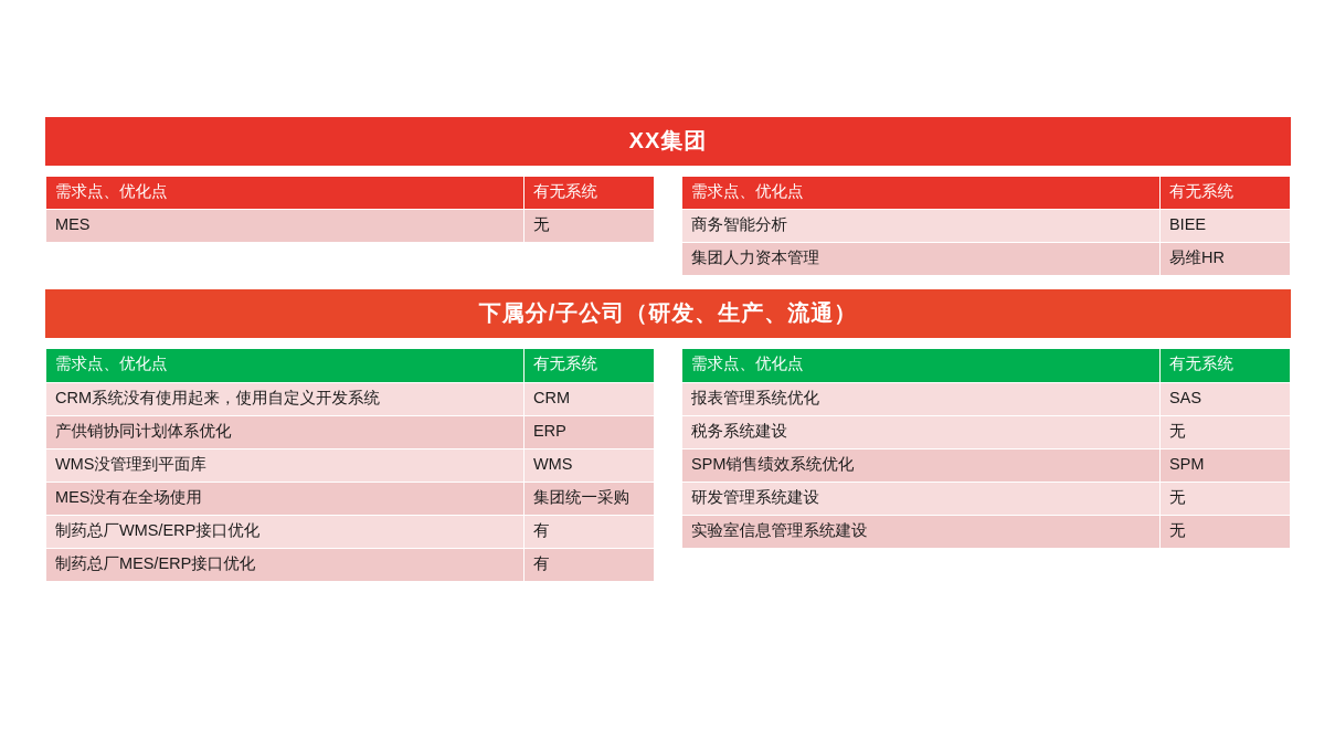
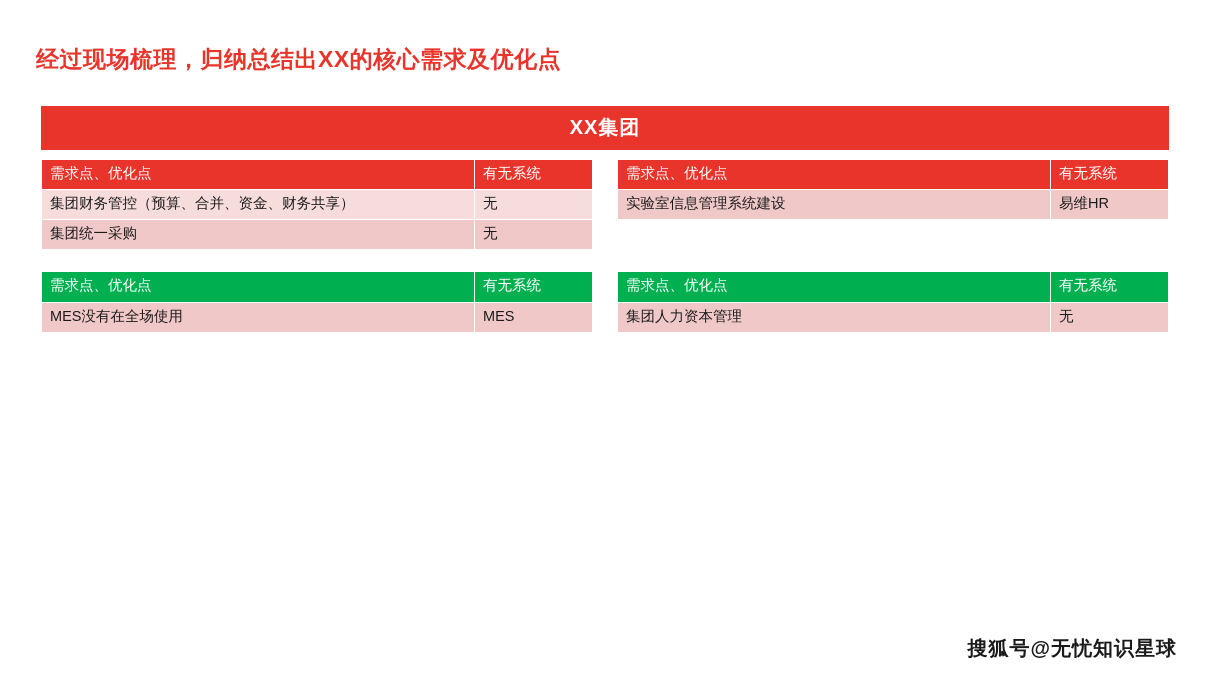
+ 经过现场梳理，归纳总结出XX的核心需求及优化点
  XX集团
  需求点、优化点	有无系统
+ 集团财务管控（预算、合并、资金、财务共享）	无
- MES	无
+ 集团统一采购	无
  需求点、优化点	有无系统
- 商务智能分析	BIEE
- 集团人力资本管理	易维HR
+ 实验室信息管理系统建设	易维HR
- 下属分/子公司（研发、生产、流通）
  需求点、优化点	有无系统
- CRM系统没有使用起来，使用自定义开发系统	CRM
- 产供销协同计划体系优化	ERP
- WMS没管理到平面库	WMS
- MES没有在全场使用	集团统一采购
+ MES没有在全场使用	MES
- 制药总厂WMS/ERP接口优化	有
- 制药总厂MES/ERP接口优化	有
  需求点、优化点	有无系统
- 报表管理系统优化	SAS
- 税务系统建设	无
- SPM销售绩效系统优化	SPM
- 研发管理系统建设	无
- 实验室信息管理系统建设	无
+ 集团人力资本管理	无
+ 搜狐号@无忧知识星球
